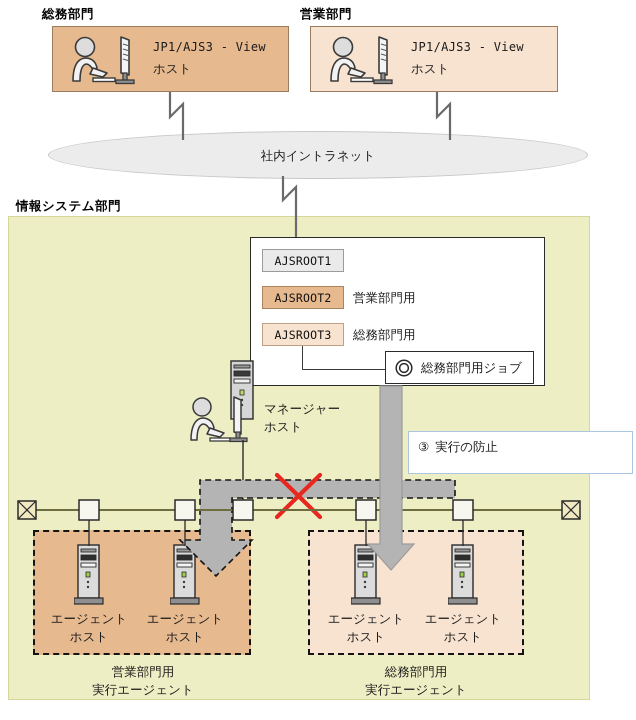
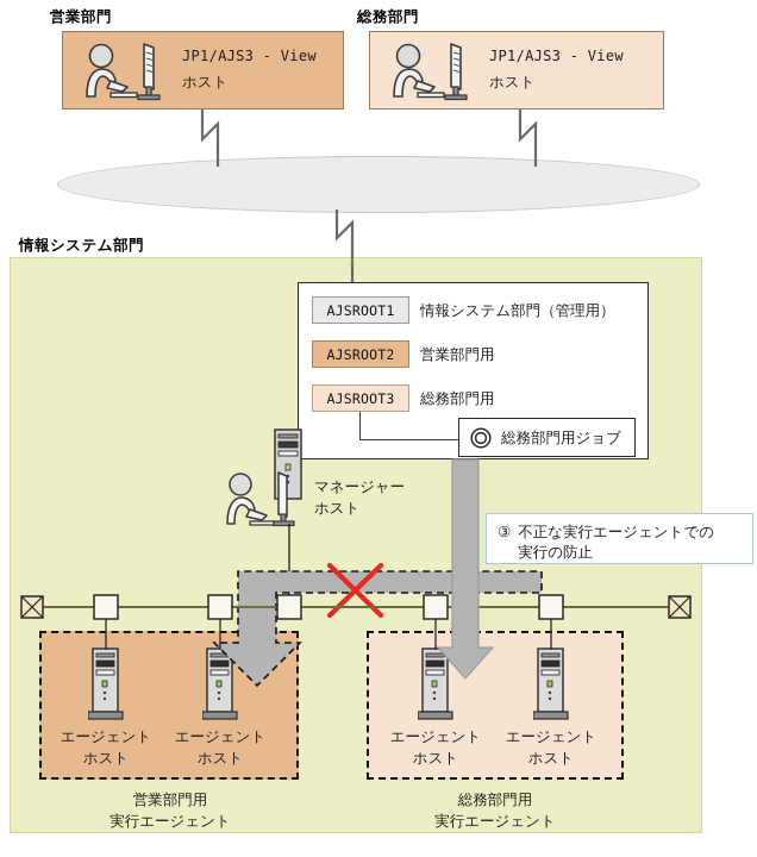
- 総務部門
+ 営業部門
  JP1/AJS3 - View
  ホスト
- 営業部門
+ 総務部門
  JP1/AJS3 - View
  ホスト
- 社内イントラネット
  情報システム部門
  AJSROOT1
+ 情報システム部門（管理用）
  AJSROOT2
  営業部門用
  AJSROOT3
  総務部門用
  総務部門用ジョブ
  マネージャー
  ホスト
  ③
+ 不正な実行エージェントでの
  実行の防止
  エージェント
  ホスト
  エージェント
  ホスト
  営業部門用
  実行エージェント
  エージェント
  ホスト
  エージェント
  ホスト
  総務部門用
  実行エージェント
